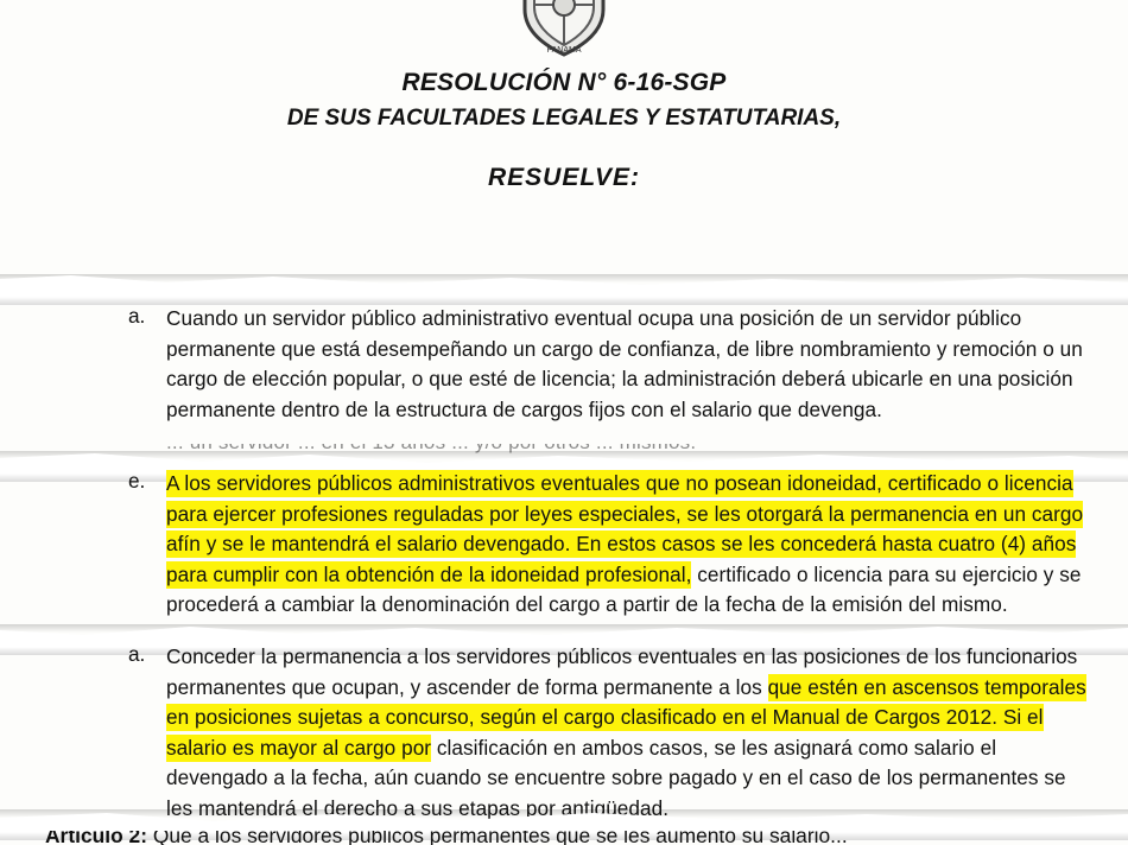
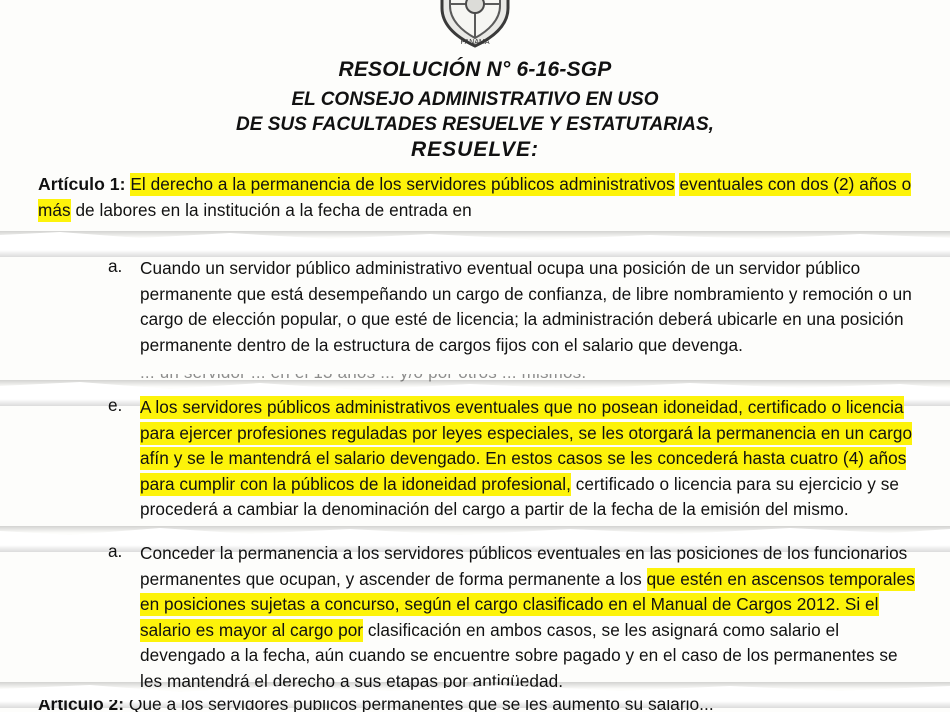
  RESOLUCIÓN N° 6-16-SGP
+ EL CONSEJO ADMINISTRATIVO EN USO
- DE SUS FACULTADES LEGALES Y ESTATUTARIAS,
+ DE SUS FACULTADES RESUELVE Y ESTATUTARIAS,
  RESUELVE:
+ Artículo 1: El derecho a la permanencia de los servidores públicos administrativos eventuales con dos (2) años o más de labores en la institución a la fecha de entrada en
  a.
  Cuando un servidor público administrativo eventual ocupa una posición de un servidor público permanente que está desempeñando un cargo de confianza, de libre nombramiento y remoción o un cargo de elección popular, o que esté de licencia; la administración deberá ubicarle en una posición permanente dentro de la estructura de cargos fijos con el salario que devenga.
  e.
- A los servidores públicos administrativos eventuales que no posean idoneidad, certificado o licencia para ejercer profesiones reguladas por leyes especiales, se les otorgará la permanencia en un cargo afín y se le mantendrá el salario devengado. En estos casos se les concederá hasta cuatro (4) años para cumplir con la obtención de la idoneidad profesional, certificado o licencia para su ejercicio y se procederá a cambiar la denominación del cargo a partir de la fecha de la emisión del mismo.
+ A los servidores públicos administrativos eventuales que no posean idoneidad, certificado o licencia para ejercer profesiones reguladas por leyes especiales, se les otorgará la permanencia en un cargo afín y se le mantendrá el salario devengado. En estos casos se les concederá hasta cuatro (4) años para cumplir con la públicos de la idoneidad profesional, certificado o licencia para su ejercicio y se procederá a cambiar la denominación del cargo a partir de la fecha de la emisión del mismo.
  a.
  Conceder la permanencia a los servidores públicos eventuales en las posiciones de los funcionarios permanentes que ocupan, y ascender de forma permanente a los que estén en ascensos temporales en posiciones sujetas a concurso, según el cargo clasificado en el Manual de Cargos 2012. Si el salario es mayor al cargo por clasificación en ambos casos, se les asignará como salario el devengado a la fecha, aún cuando se encuentre sobre pagado y en el caso de los permanentes se les mantendrá el derecho a sus etapas por antigüedad.
  Artículo 2: Que a los servidores públicos permanentes que se les aumentó su salario...
